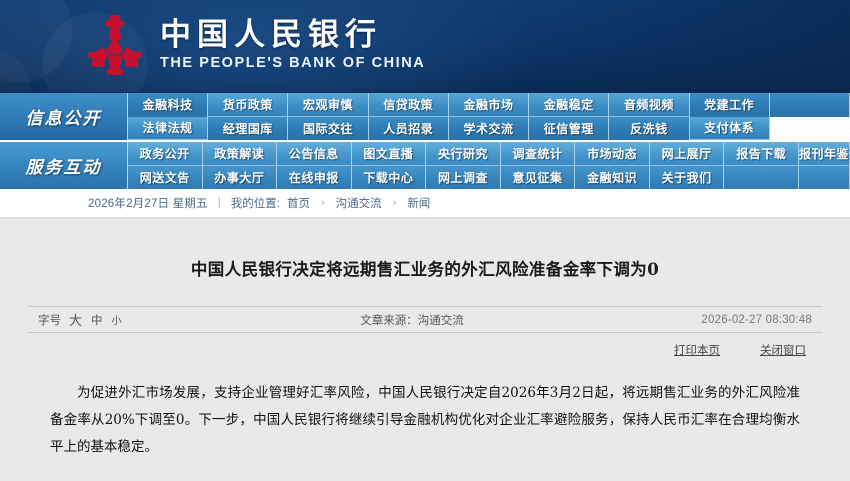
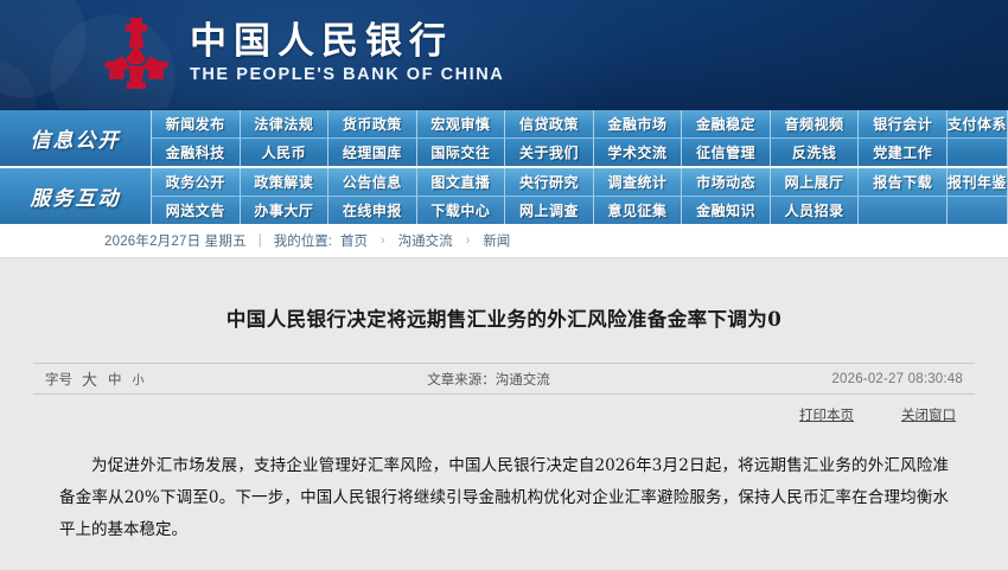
  中国人民银行
  THE PEOPLE'S BANK OF CHINA
  信息公开
+ 新闻发布
  金融科技
  法律法规
+ 人民币
  货币政策
  经理国库
  宏观审慎
  国际交往
  信贷政策
- 人员招录
+ 关于我们
  金融市场
  学术交流
  金融稳定
  征信管理
  音频视频
  反洗钱
+ 银行会计
  党建工作
  支付体系
  服务互动
  政务公开
  网送文告
  政策解读
  办事大厅
  公告信息
  在线申报
  图文直播
  下载中心
  央行研究
  网上调查
  调查统计
  意见征集
  市场动态
  金融知识
  网上展厅
- 关于我们
+ 人员招录
  报告下载
  报刊年鉴
  2026年2月27日 星期五
  |
  我的位置:
  首页
  ›
  沟通交流
  ›
  新闻
  中国人民银行决定将远期售汇业务的外汇风险准备金率下调为0
  字号
  大
  中
  小
  文章来源：沟通交流
  2026-02-27 08:30:48
  打印本页
  关闭窗口
  为促进外汇市场发展，支持企业管理好汇率风险，中国人民银行决定自2026年3月2日起，将远期售汇业务的外汇风险准备金率从20%下调至0。下一步，中国人民银行将继续引导金融机构优化对企业汇率避险服务，保持人民币汇率在合理均衡水平上的基本稳定。
